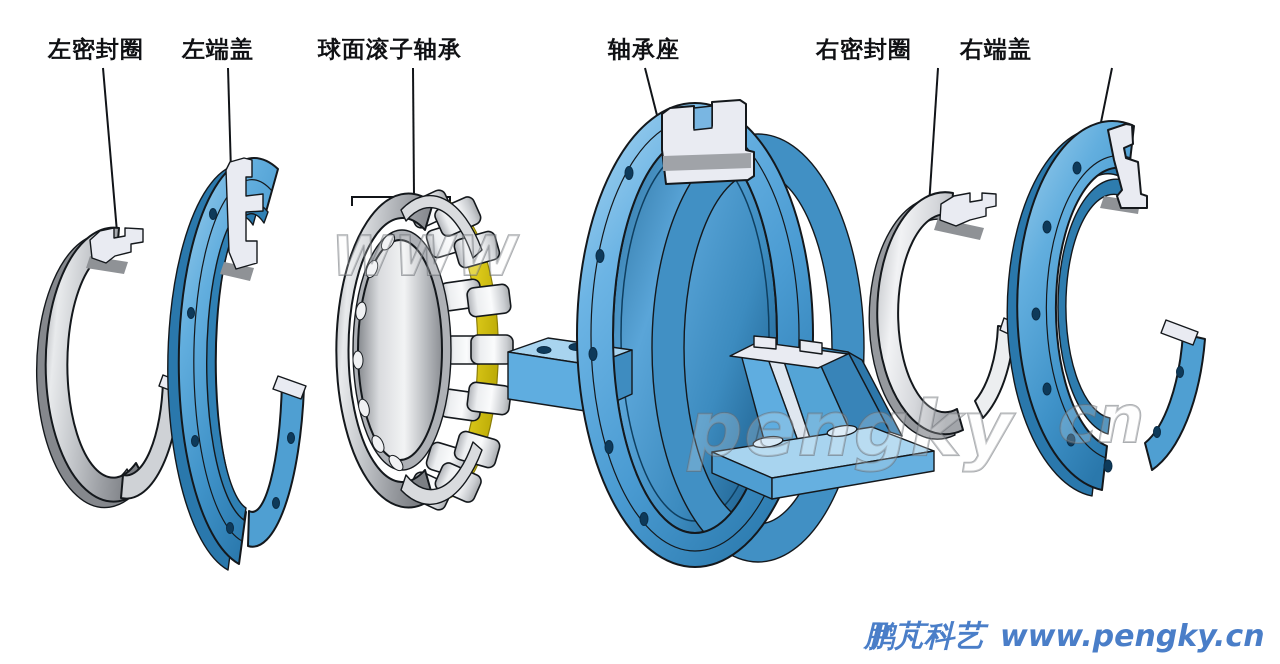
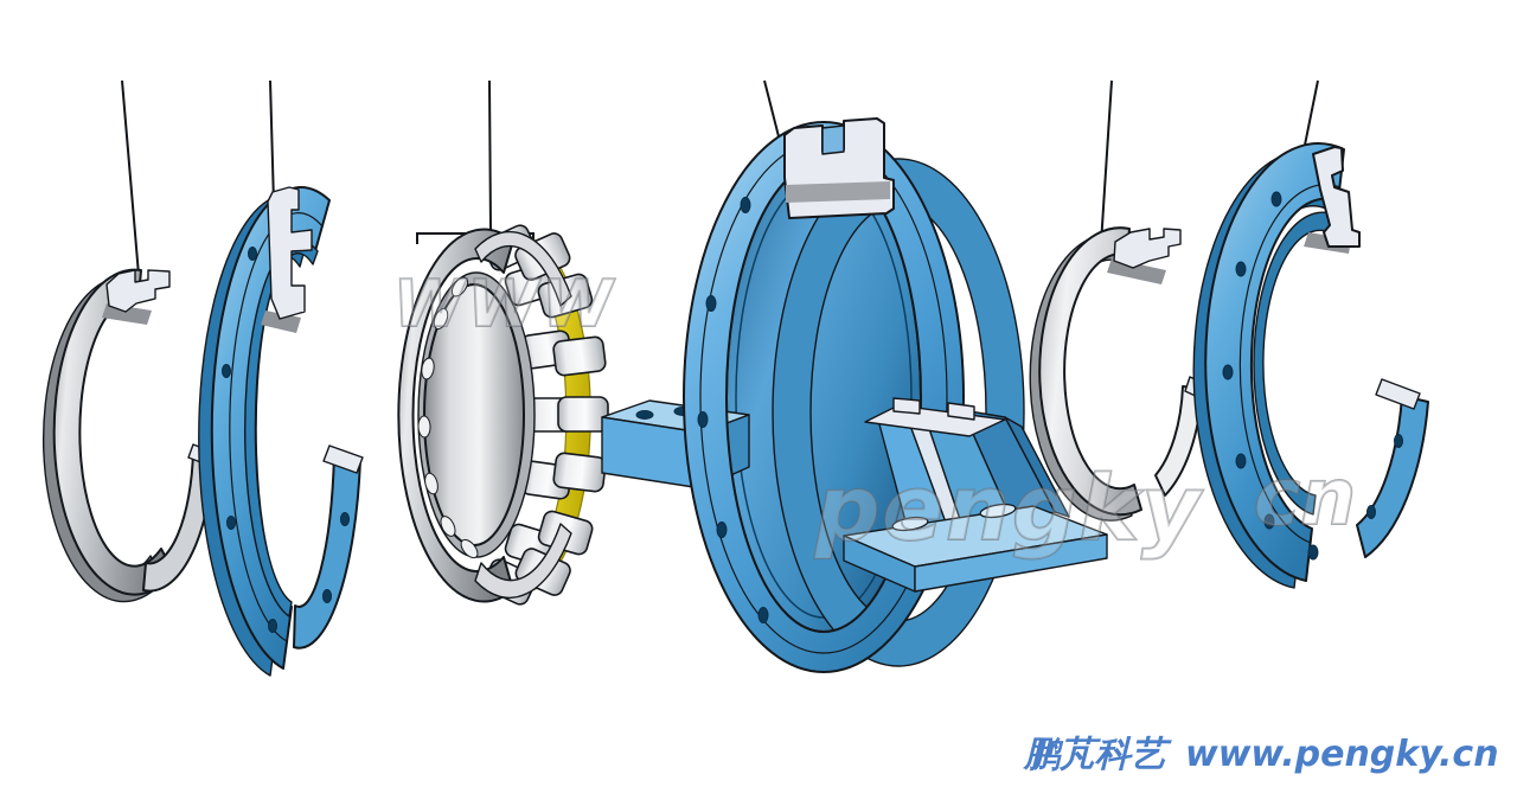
- 左密封圈
- 左端盖
- 球面滚子轴承
- 轴承座
- 右密封圈
- 右端盖
  WWW
  pengky
  cn
  鹏芃科艺
  www.pengky.cn
